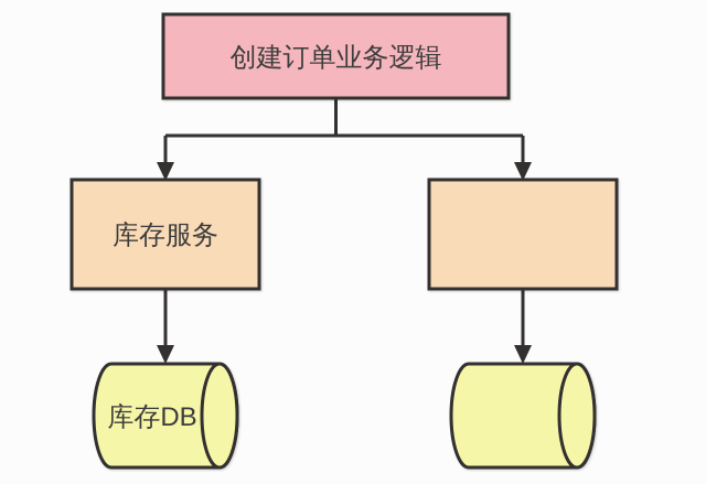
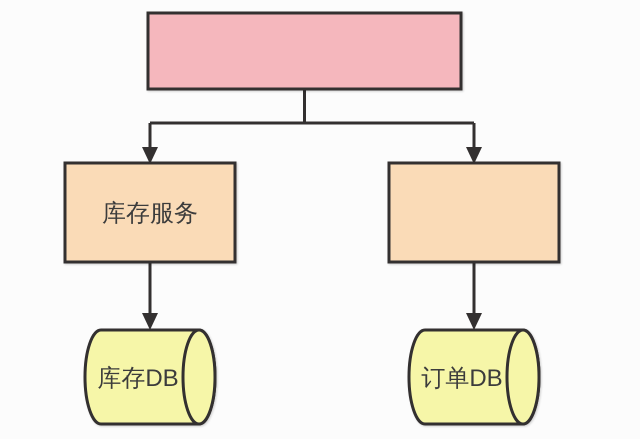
- 创建订单业务逻辑
  库存服务
  库存DB
+ 订单DB
